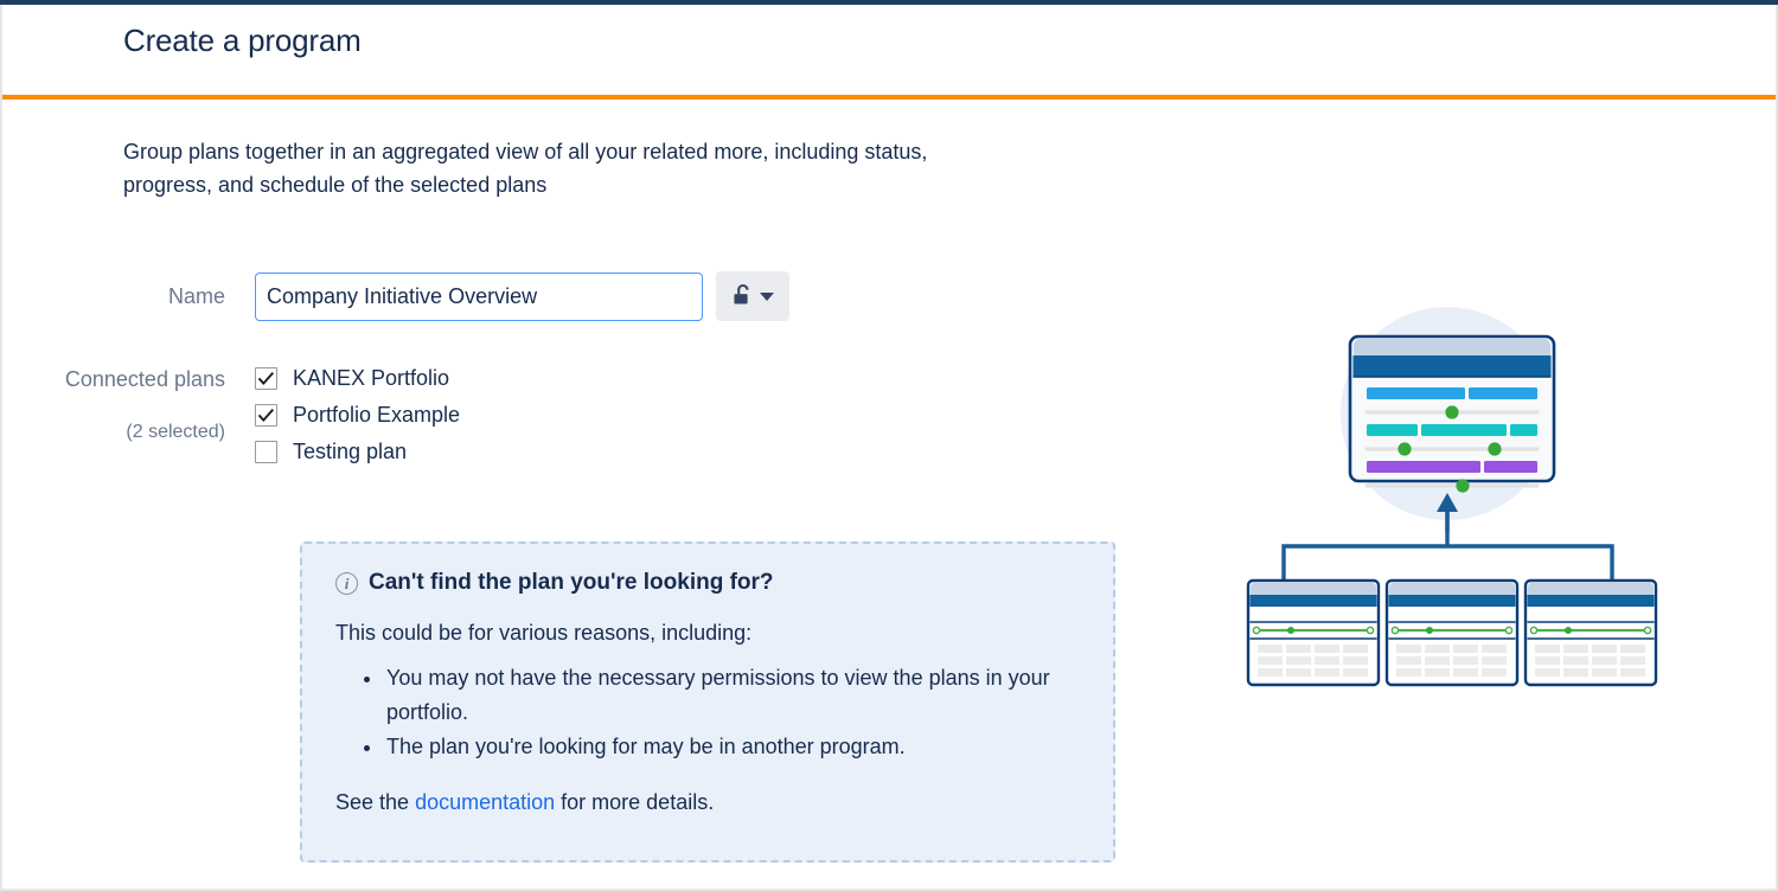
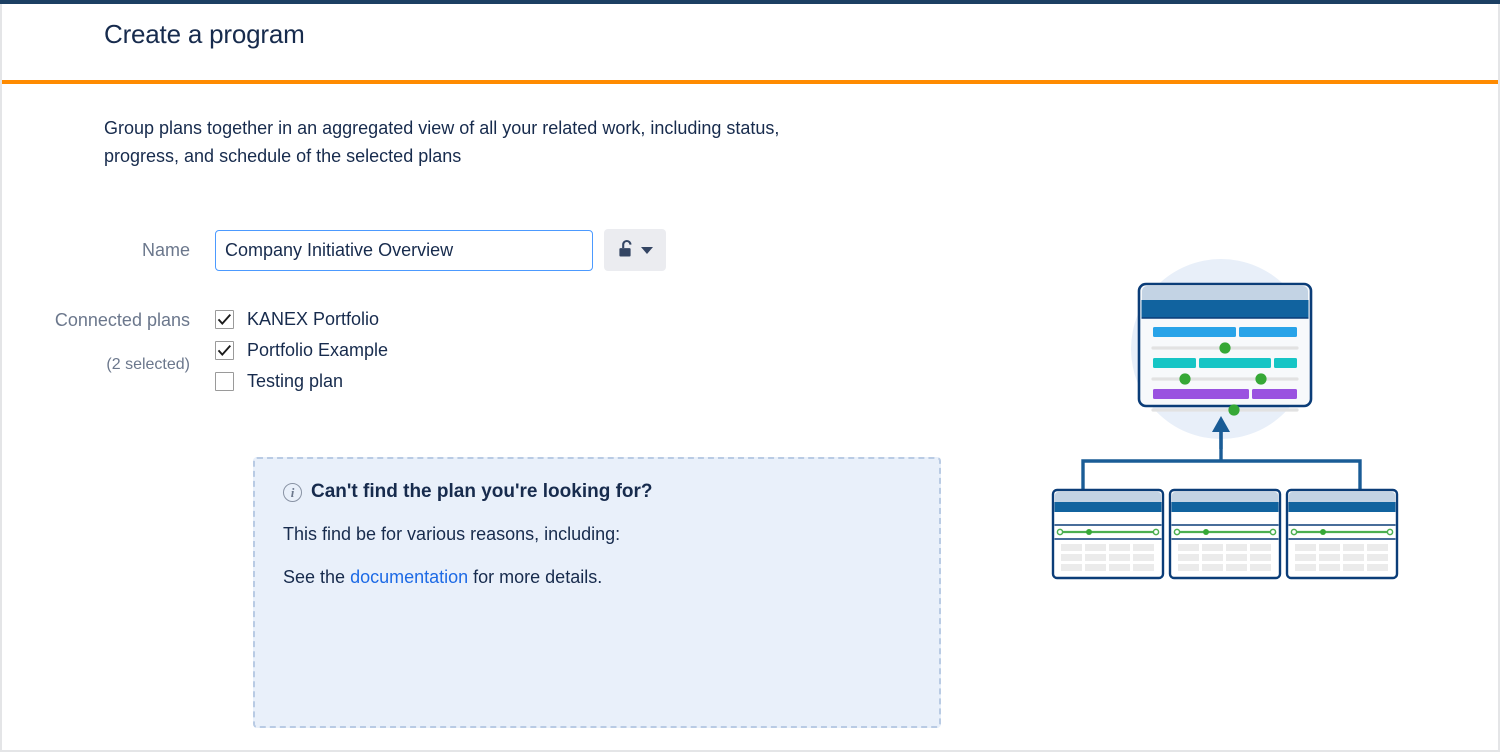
  Create a program
- Group plans together in an aggregated view of all your related more, including status, progress, and schedule of the selected plans
+ Group plans together in an aggregated view of all your related work, including status, progress, and schedule of the selected plans
  Name
  Company Initiative Overview
  Connected plans
  (2 selected)
  KANEX Portfolio
  Portfolio Example
  Testing plan
  i
  Can't find the plan you're looking for?
- This could be for various reasons, including:
+ This find be for various reasons, including:
- You may not have the necessary permissions to view the plans in your portfolio.
- The plan you're looking for may be in another program.
  See the documentation for more details.
